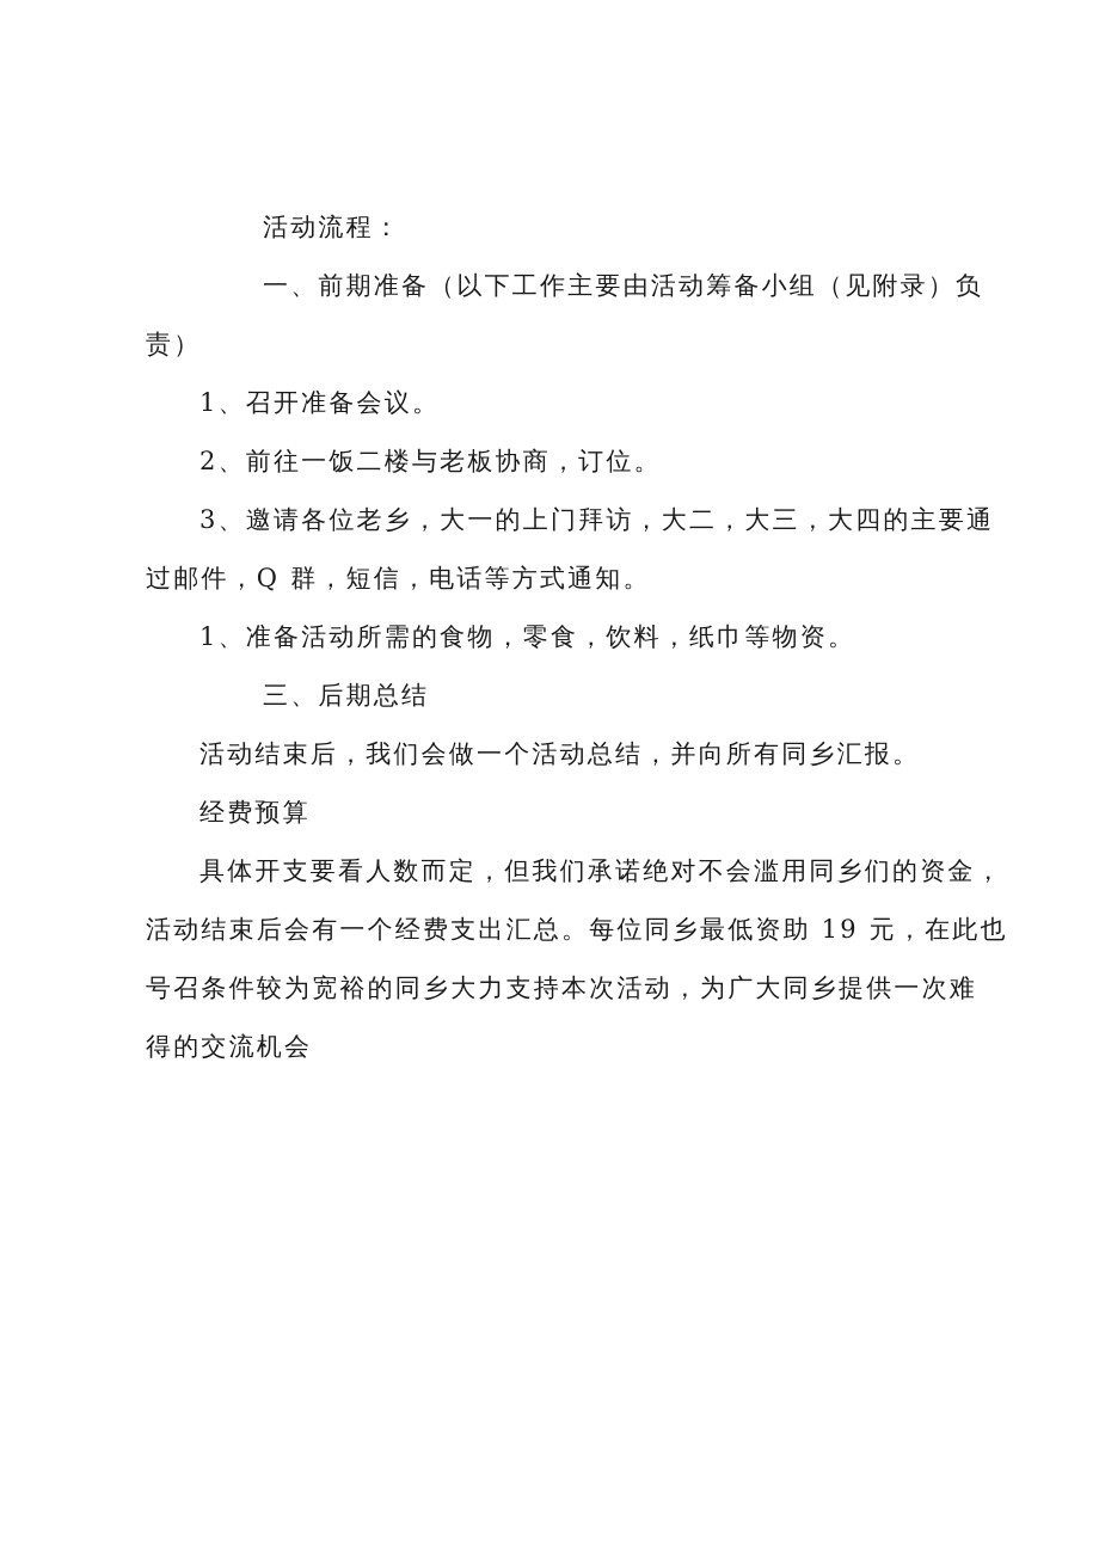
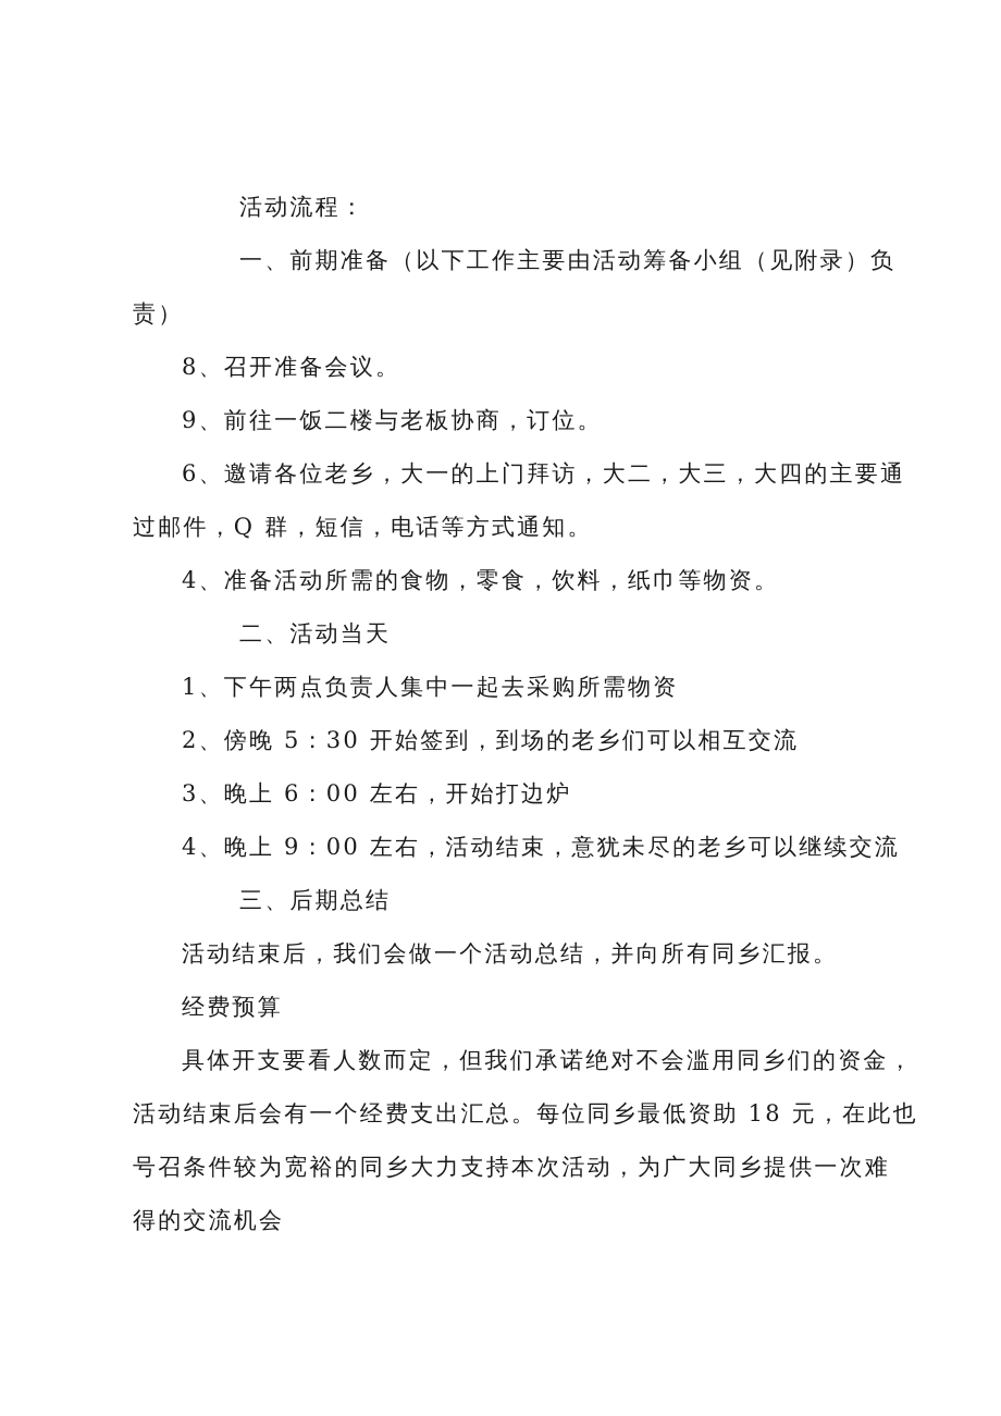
  活动流程：
  一、前期准备（以下工作主要由活动筹备小组（见附录）负
  责）
- 1、召开准备会议。
+ 8、召开准备会议。
- 2、前往一饭二楼与老板协商，订位。
+ 9、前往一饭二楼与老板协商，订位。
- 3、邀请各位老乡，大一的上门拜访，大二，大三，大四的主要通
+ 6、邀请各位老乡，大一的上门拜访，大二，大三，大四的主要通
  过邮件，Q 群，短信，电话等方式通知。
- 1、准备活动所需的食物，零食，饮料，纸巾等物资。
+ 4、准备活动所需的食物，零食，饮料，纸巾等物资。
+ 二、活动当天
+ 1、下午两点负责人集中一起去采购所需物资
+ 2、傍晚 5：30 开始签到，到场的老乡们可以相互交流
+ 3、晚上 6：00 左右，开始打边炉
+ 4、晚上 9：00 左右，活动结束，意犹未尽的老乡可以继续交流
  三、后期总结
  活动结束后，我们会做一个活动总结，并向所有同乡汇报。
  经费预算
  具体开支要看人数而定，但我们承诺绝对不会滥用同乡们的资金，
- 活动结束后会有一个经费支出汇总。每位同乡最低资助 19 元，在此也
+ 活动结束后会有一个经费支出汇总。每位同乡最低资助 18 元，在此也
  号召条件较为宽裕的同乡大力支持本次活动，为广大同乡提供一次难
  得的交流机会
